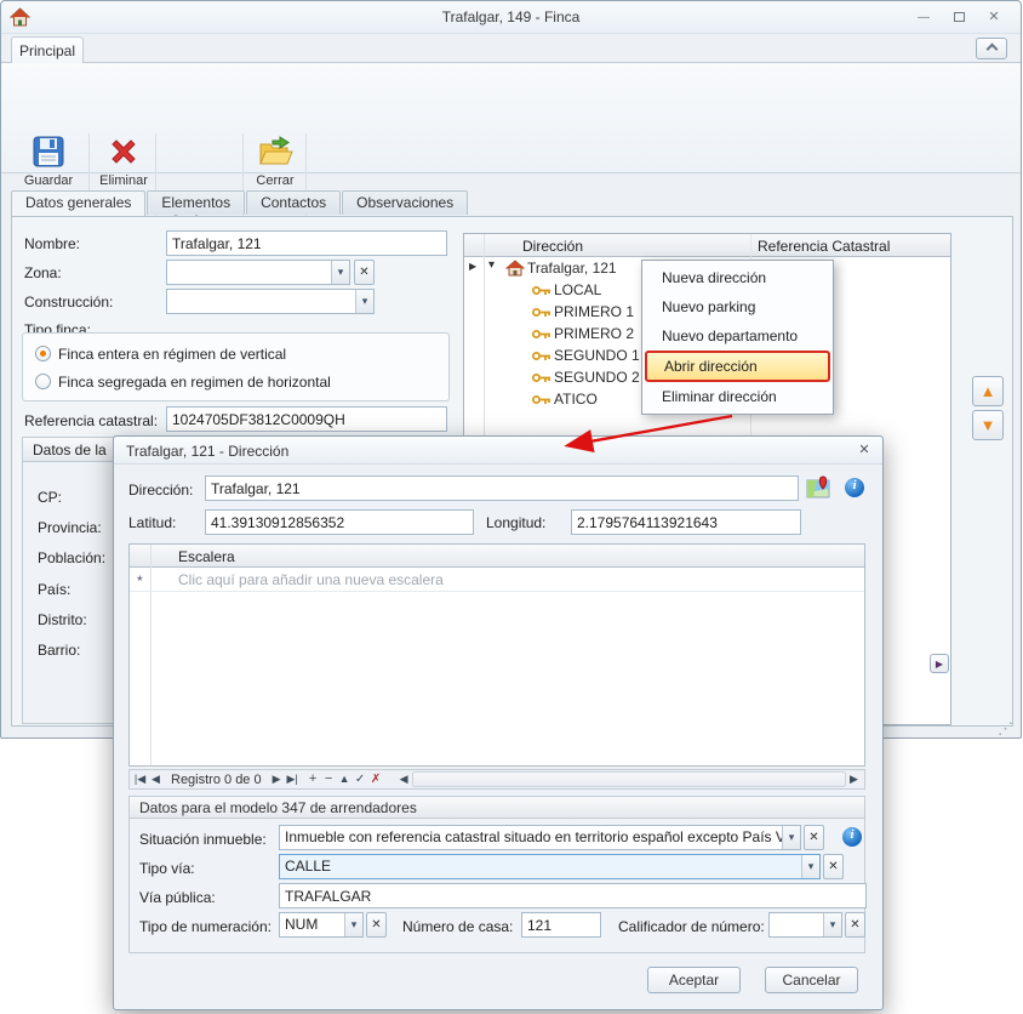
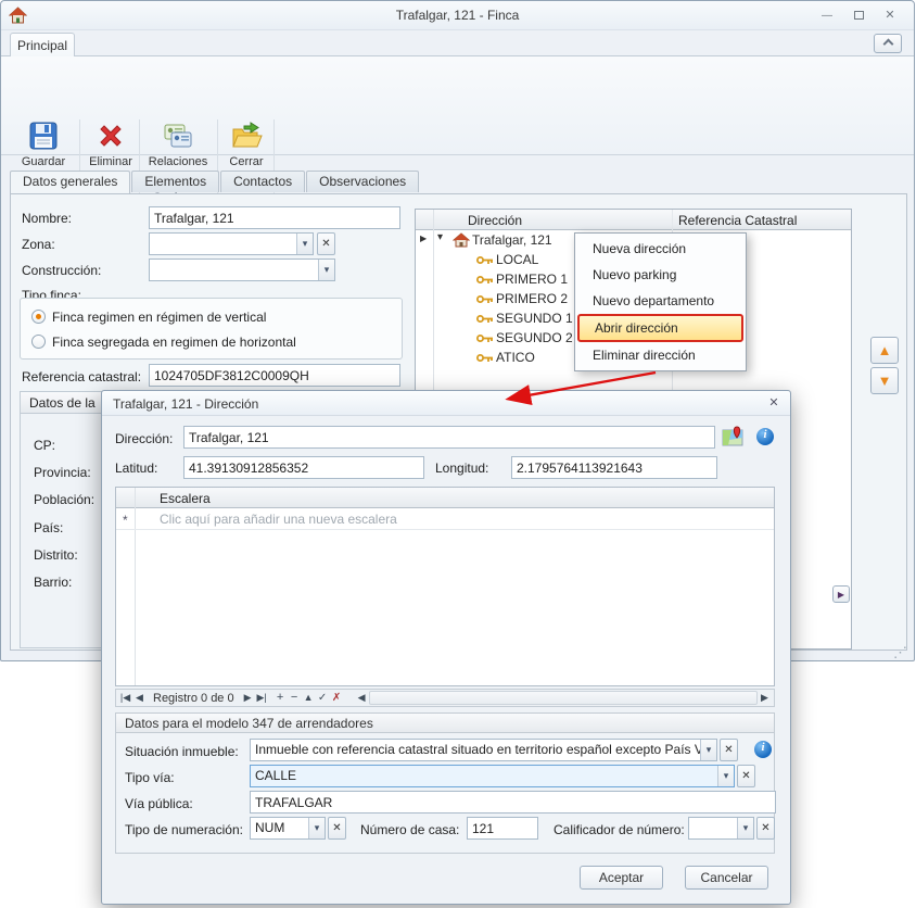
- Trafalgar, 149 - Finca
+ Trafalgar, 121 - Finca
  —
  ✕
  Principal
  Guardar
  Eliminar
+ Relaciones
  Cerrar
  Datos generales Elementos Contactos Observaciones
  Nombre:
  Trafalgar, 121
  Zona:
  ▾
  ✕
  Construcción:
  ▾
  Tipo finca:
- Finca entera en régimen de vertical
+ Finca regimen en régimen de vertical
  Finca segregada en regimen de horizontal
  Referencia catastral:
  1024705DF3812C0009QH
  Datos de la
  CP:
  Provincia:
  Población:
  País:
  Distrito:
  Barrio:
  Dirección
  Referencia Catastral
  ▶
  ▾
  Trafalgar, 121
  LOCAL
  PRIMERO 1
  PRIMERO 2
  SEGUNDO 1
  SEGUNDO 2
  ATICO
  ▶
  ▲
  ▼
  ⋰
  Nueva dirección
  Nuevo parking
  Nuevo departamento
  Abrir dirección
  Eliminar dirección
  Trafalgar, 121 - Dirección
  ✕
  Dirección:
  Trafalgar, 121
  i
  Latitud:
  41.39130912856352
  Longitud:
  2.1795764113921643
  Escalera
  *
  Clic aquí para añadir una nueva escalera
  |◀
  ◀
  Registro 0 de 0
  ▶
  ▶|
  +
  −
  ▲
  ✓
  ✗
  ◀
  ▶
  Datos para el modelo 347 de arrendadores
  Situación inmueble:
  Inmueble con referencia catastral situado en territorio español excepto País V
  ▾
  ✕
  i
  Tipo vía:
  CALLE
  ▾
  ✕
  Vía pública:
  TRAFALGAR
  Tipo de numeración:
  NUM
  ▾
  ✕
  Número de casa:
  121
  Calificador de número:
  ▾
  ✕
  Aceptar
  Cancelar
